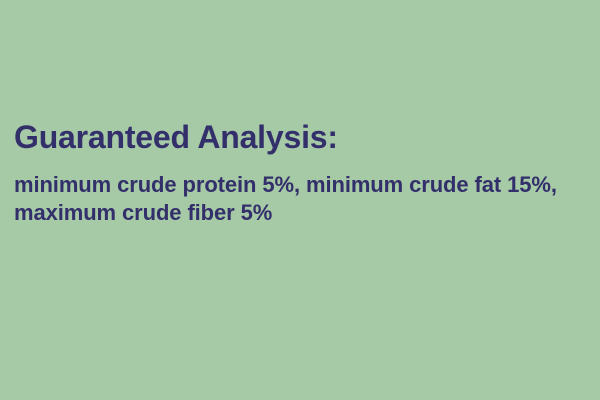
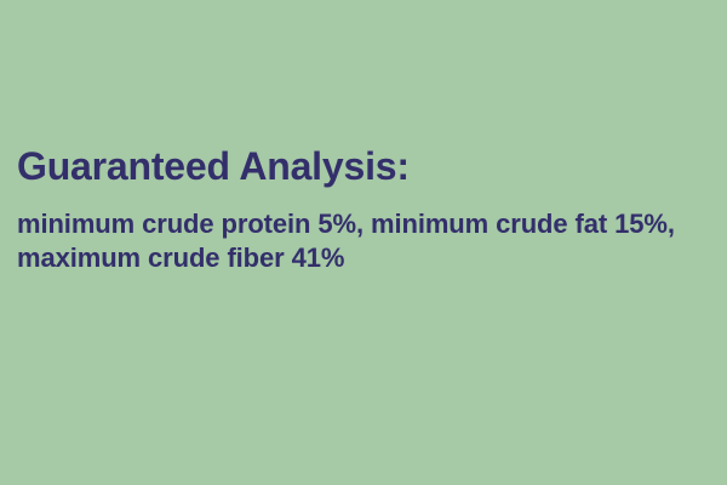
  Guaranteed Analysis:
- minimum crude protein 5%, minimum crude fat 15%, maximum crude fiber 5%
+ minimum crude protein 5%, minimum crude fat 15%, maximum crude fiber 41%
